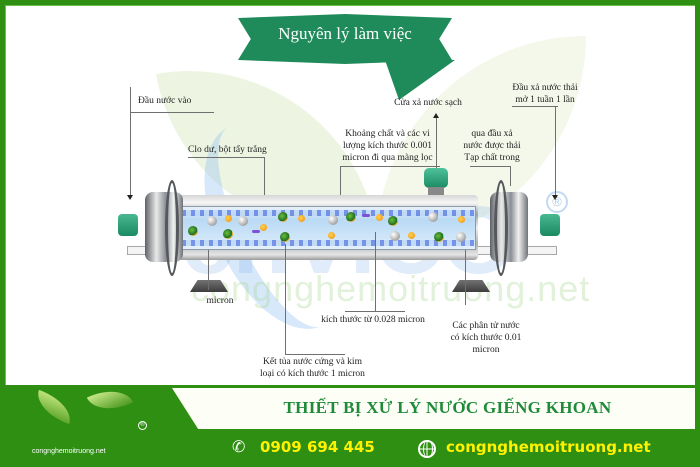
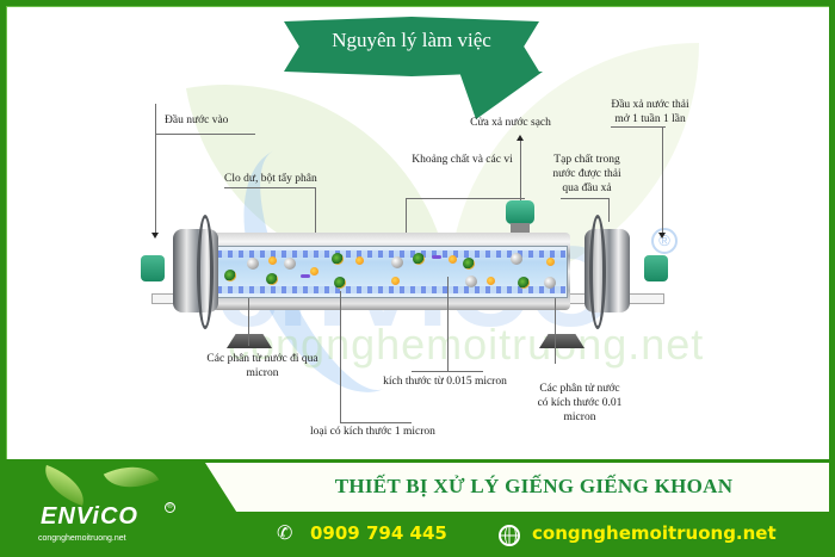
  ®
  ngnghemoitrung.net
  Nguyên lý làm việc
  Đầu nước vào
- Clo dư, bột tẩy trắng
+ Clo dư, bột tẩy phân
  Khoảng chất và các vi
- lượng kích thước 0.001
- micron đi qua màng lọc
  Cửa xả nước sạch
- qua đầu xả
+ Tạp chất trong
  nước được thải
- Tạp chất trong
+ qua đầu xả
  Đầu xả nước thải
  mở 1 tuần 1 lần
+ Các phân tử nước đi qua
  micron
- Kết tủa nước cứng và kim
  loại có kích thước 1 micron
- kích thước từ 0.028 micron
+ kích thước từ 0.015 micron
  Các phân tử nước
  có kích thước 0.01
  micron
+ ENViCO
- THIẾT BỊ XỬ LÝ NƯỚC GIẾNG KHOAN
+ THIẾT BỊ XỬ LÝ GIẾNG GIẾNG KHOAN
  ✆
- 0909 694 445
+ 0909 794 445
  congnghemoitruong.net
